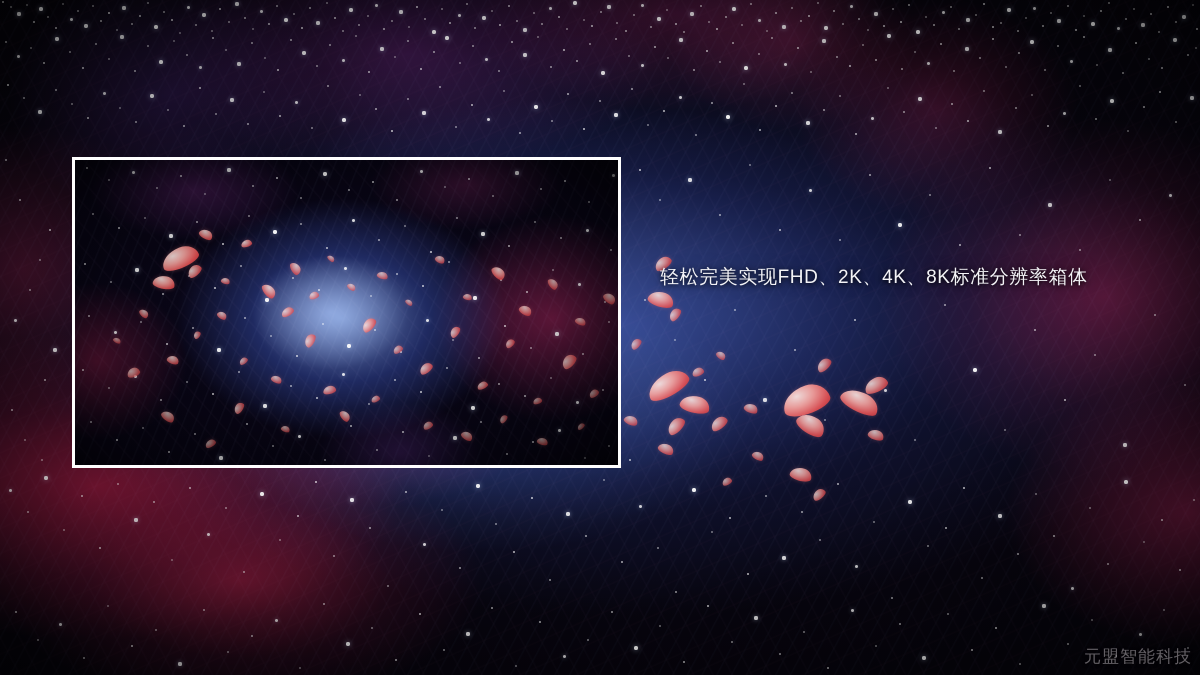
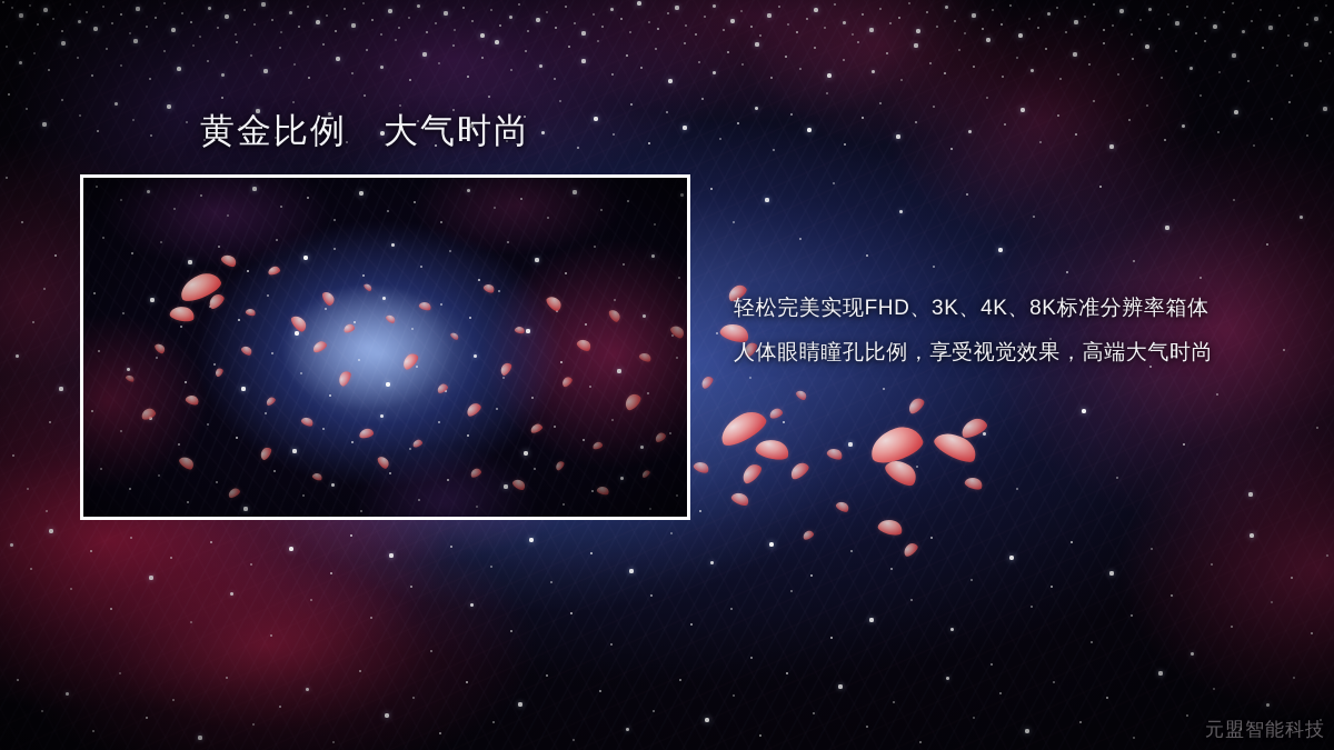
+ 黄金比例 大气时尚
- 轻松完美实现FHD、2K、4K、8K标准分辨率箱体
+ 轻松完美实现FHD、3K、4K、8K标准分辨率箱体
+ 人体眼睛瞳孔比例，享受视觉效果，高端大气时尚
  元盟智能科技
